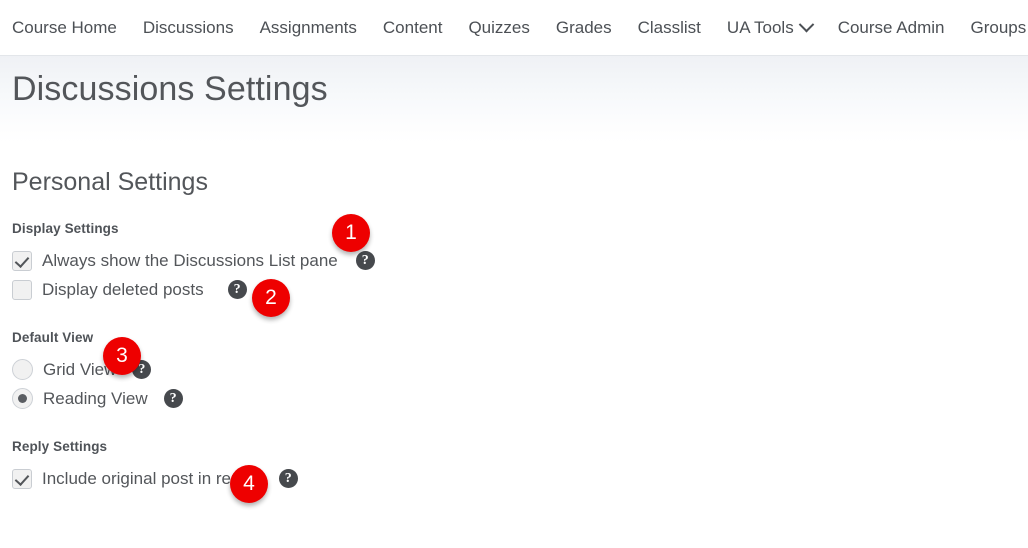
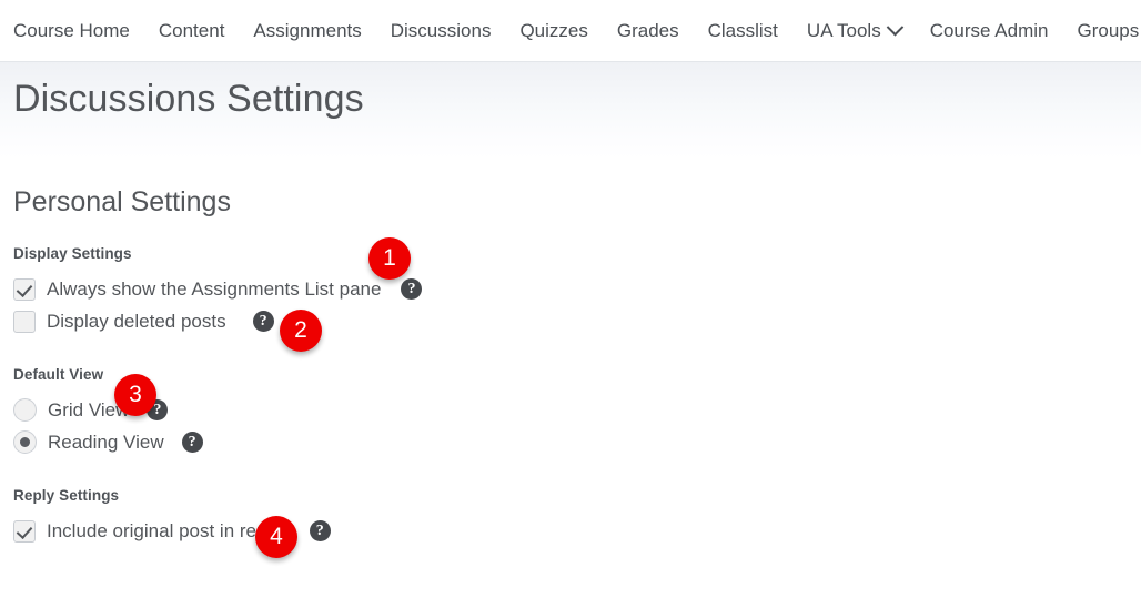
  Course Home
- Discussions
+ Content
  Assignments
- Content
+ Discussions
  Quizzes
  Grades
  Classlist
  UA Tools
  Course Admin
  Groups
  Discussions Settings
  Personal Settings
  Display Settings
- Always show the Discussions List pane
+ Always show the Assignments List pane
  ?
  Display deleted posts
  ?
  Default View
  Grid Vie
  ?
  Reading View
  ?
  Reply Settings
  Include original post in re
  ?
  1
  2
  3
  4
